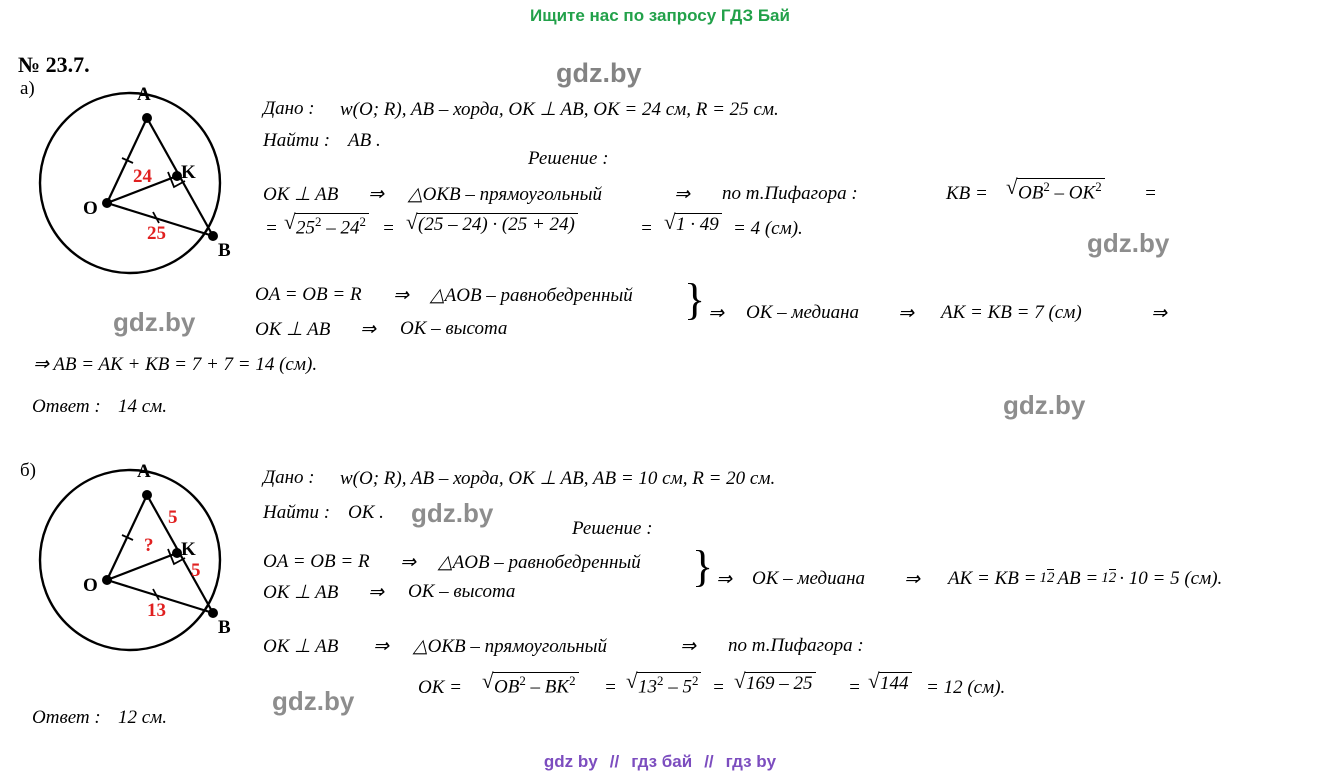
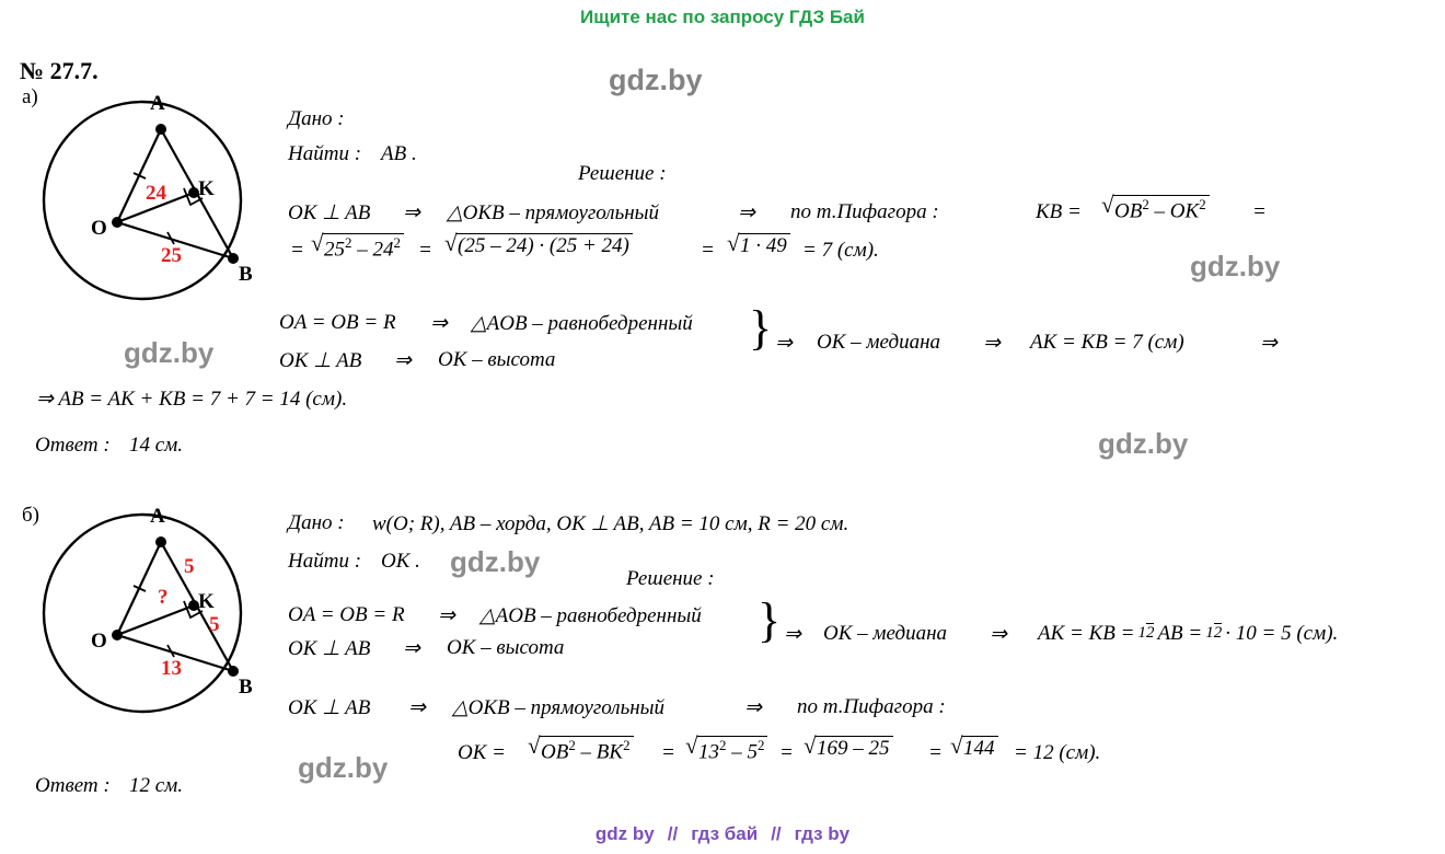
  Ищите нас по запросу ГДЗ Бай
- № 23.7.
+ № 27.7.
  gdz.by
  gdz.by
  gdz.by
  gdz.by
  gdz.by
  gdz.by
  а)
  A
  B
  O
  K
  24
  25
  Дано :
- w(O; R), AB – хорда, OK ⊥ AB, OK = 24 см, R = 25 см.
  Найти :
  AB .
  Решение :
  OK ⊥ AB
  ⇒
  △OKB – прямоугольный
  ⇒
  по т.Пифагора :
  KB =
  OB2 – OK2
  =
  =
  252 – 242
  =
  (25 – 24) · (25 + 24)
  =
  1 · 49
- = 4 (см).
+ = 7 (см).
  OA = OB = R
  ⇒
  △AOB – равнобедренный
  OK ⊥ AB
  ⇒
  OK – высота
  }
  ⇒
  OK – медиана
  ⇒
  AK = KB = 7 (см)
  ⇒
  ⇒ AB = AK + KB = 7 + 7 = 14 (см).
  Ответ :
  14 см.
  б)
  A
  B
  O
  K
  5
  5
  ?
  13
  Дано :
  w(O; R), AB – хорда, OK ⊥ AB, AB = 10 см, R = 20 см.
  Найти :
  OK .
  Решение :
  OA = OB = R
  ⇒
  △AOB – равнобедренный
  OK ⊥ AB
  ⇒
  OK – высота
  }
  ⇒
  OK – медиана
  ⇒
  AK = KB = 12 AB = 12 · 10 = 5 (см).
  OK ⊥ AB
  ⇒
  △OKB – прямоугольный
  ⇒
  по т.Пифагора :
  OK =
  OB2 – BK2
  =
  132 – 52
  =
  169 – 25
  =
  144
  = 12 (см).
  Ответ :
  12 см.
  gdz by // гдз бай // гдз by
